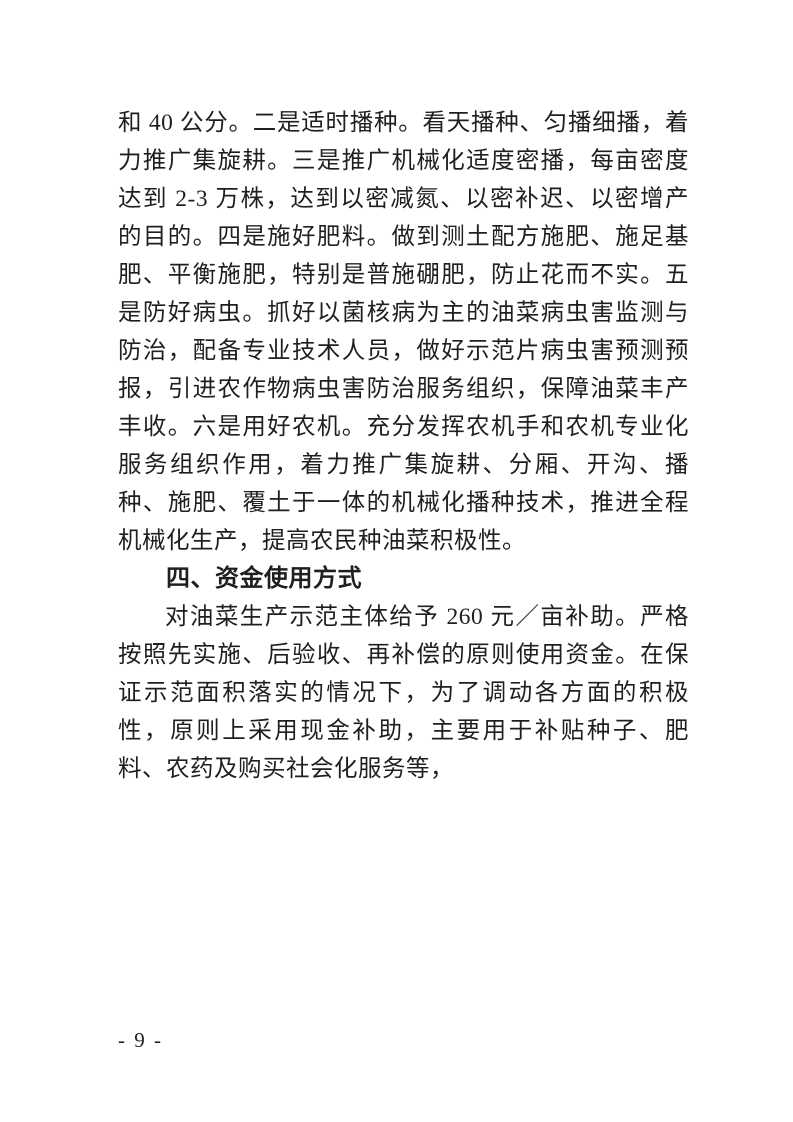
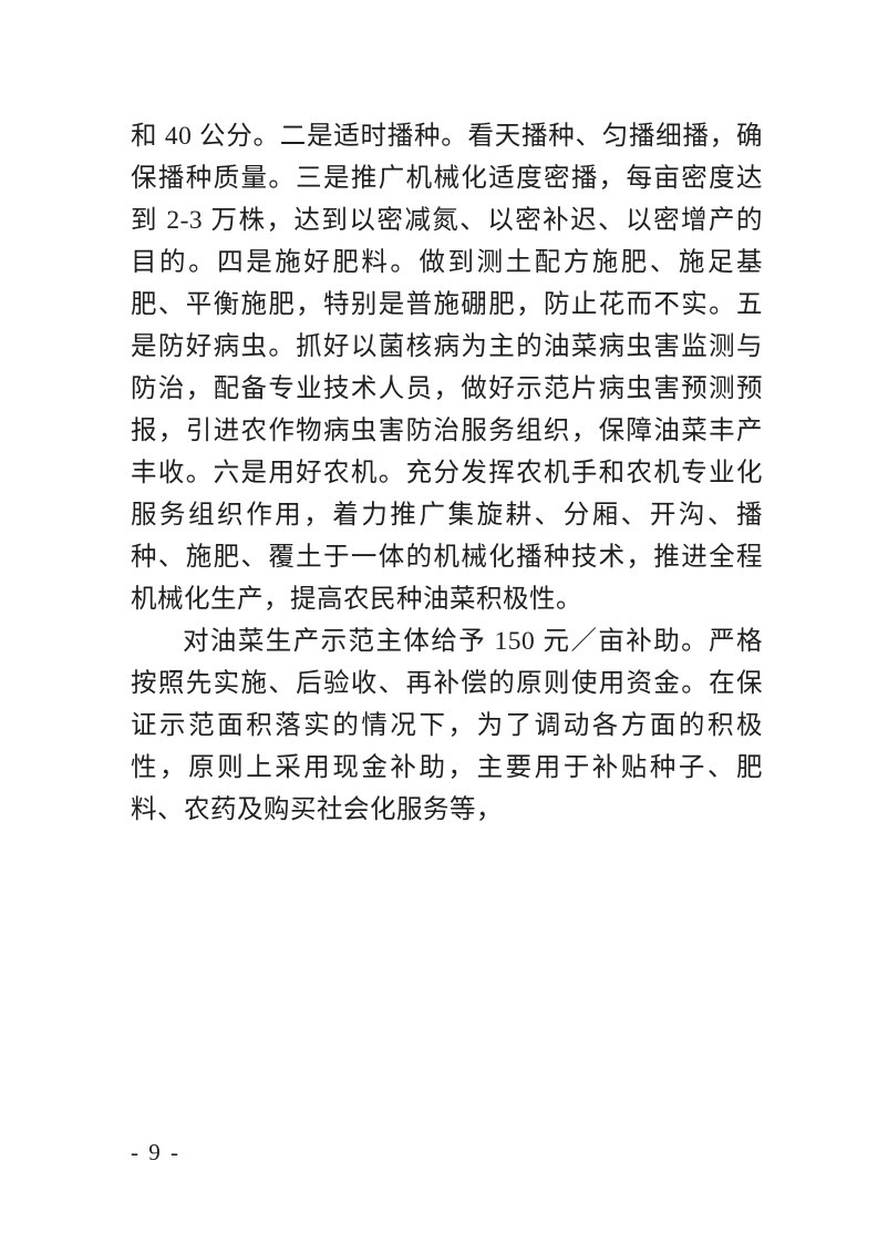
- 和 40 公分。二是适时播种。看天播种、匀播细播，着力推广集旋耕。三是推广机械化适度密播，每亩密度达到 2-3 万株，达到以密减氮、以密补迟、以密增产的目的。四是施好肥料。做到测土配方施肥、施足基肥、平衡施肥，特别是普施硼肥，防止花而不实。五是防好病虫。抓好以菌核病为主的油菜病虫害监测与防治，配备专业技术人员，做好示范片病虫害预测预报，引进农作物病虫害防治服务组织，保障油菜丰产丰收。六是用好农机。充分发挥农机手和农机专业化服务组织作用，着力推广集旋耕、分厢、开沟、播种、施肥、覆土于一体的机械化播种技术，推进全程机械化生产，提高农民种油菜积极性。
+ 和 40 公分。二是适时播种。看天播种、匀播细播，确保播种质量。三是推广机械化适度密播，每亩密度达到 2-3 万株，达到以密减氮、以密补迟、以密增产的目的。四是施好肥料。做到测土配方施肥、施足基肥、平衡施肥，特别是普施硼肥，防止花而不实。五是防好病虫。抓好以菌核病为主的油菜病虫害监测与防治，配备专业技术人员，做好示范片病虫害预测预报，引进农作物病虫害防治服务组织，保障油菜丰产丰收。六是用好农机。充分发挥农机手和农机专业化服务组织作用，着力推广集旋耕、分厢、开沟、播种、施肥、覆土于一体的机械化播种技术，推进全程机械化生产，提高农民种油菜积极性。
- 四、资金使用方式
- 对油菜生产示范主体给予 260 元／亩补助。严格按照先实施、后验收、再补偿的原则使用资金。在保证示范面积落实的情况下，为了调动各方面的积极性，原则上采用现金补助，主要用于补贴种子、肥料、农药及购买社会化服务等，
+ 对油菜生产示范主体给予 150 元／亩补助。严格按照先实施、后验收、再补偿的原则使用资金。在保证示范面积落实的情况下，为了调动各方面的积极性，原则上采用现金补助，主要用于补贴种子、肥料、农药及购买社会化服务等，
  - 9 -
